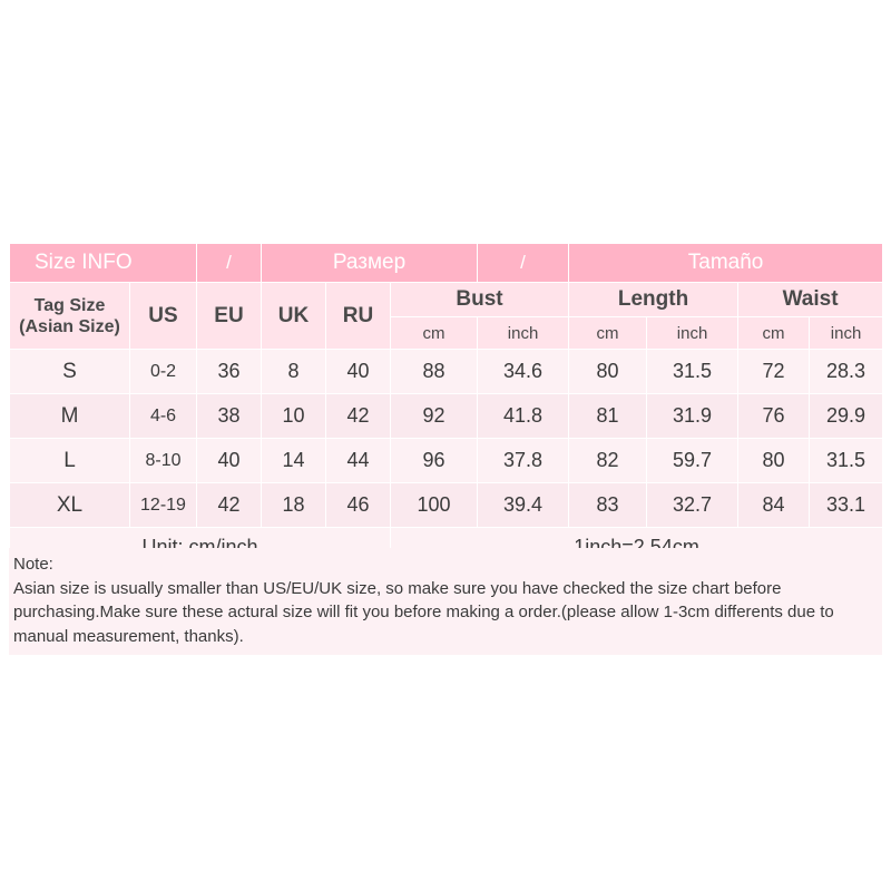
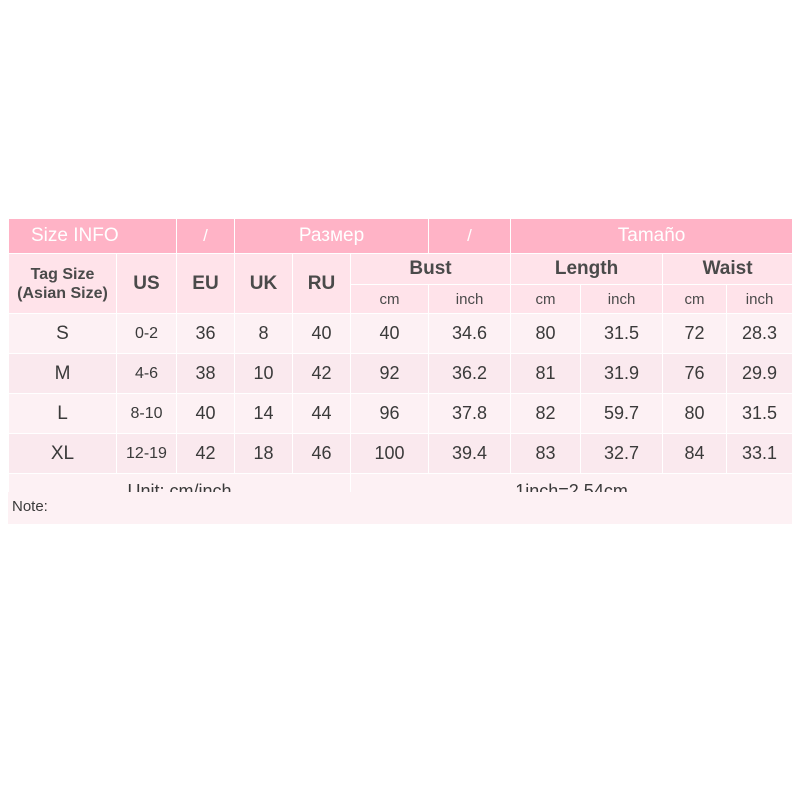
  Size INFO	/	Размер	/	Tamaño
  Tag Size (Asian Size)	US	EU	UK	RU	Bust	Length	Waist
  cm	inch	cm	inch	cm	inch
- S	0-2	36	8	40	88	34.6	80	31.5	72	28.3
+ S	0-2	36	8	40	40	34.6	80	31.5	72	28.3
- M	4-6	38	10	42	92	41.8	81	31.9	76	29.9
+ M	4-6	38	10	42	92	36.2	81	31.9	76	29.9
  L	8-10	40	14	44	96	37.8	82	59.7	80	31.5
  XL	12-19	42	18	46	100	39.4	83	32.7	84	33.1
  Unit: cm/inch	1inch=2.54cm
  Note:
- Asian size is usually smaller than US/EU/UK size, so make sure you have checked the size chart before purchasing.Make sure these actural size will fit you before making a order.(please allow 1-3cm differents due to manual measurement, thanks).
